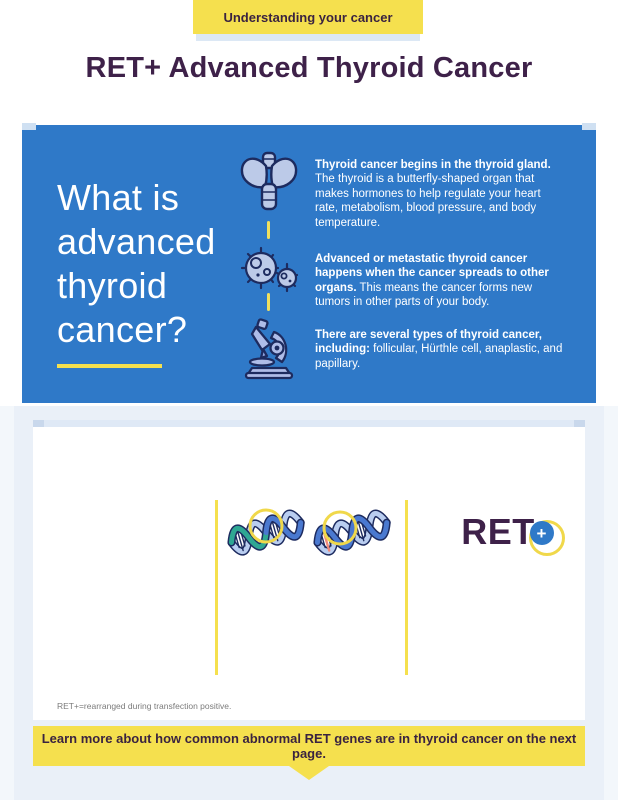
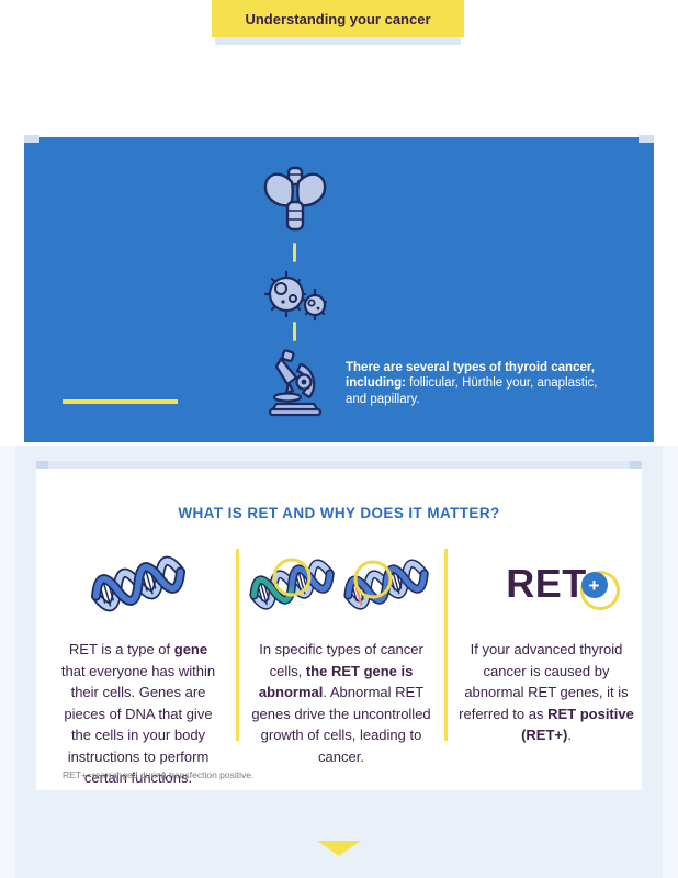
  Understanding your cancer
- RET+ Advanced Thyroid Cancer
- What is
- advanced
- thyroid
- cancer?
- Thyroid cancer begins in the thyroid gland. The thyroid is a butterfly-shaped organ that makes hormones to help regulate your heart rate, metabolism, blood pressure, and body temperature.
- Advanced or metastatic thyroid cancer happens when the cancer spreads to other organs. This means the cancer forms new tumors in other parts of your body.
- There are several types of thyroid cancer, including: follicular, Hürthle cell, anaplastic, and papillary.
+ There are several types of thyroid cancer, including: follicular, Hürthle your, anaplastic, and papillary.
+ WHAT IS RET AND WHY DOES IT MATTER?
+ RET is a type of gene that everyone has within their cells. Genes are pieces of DNA that give the cells in your body instructions to perform certain functions.
+ In specific types of cancer cells, the RET gene is abnormal. Abnormal RET genes drive the uncontrolled growth of cells, leading to cancer.
  RET
  +
+ If your advanced thyroid cancer is caused by abnormal RET genes, it is referred to as RET positive (RET+).
  RET+=rearranged during transfection positive.
- Learn more about how common abnormal RET genes are in thyroid cancer on the next page.
